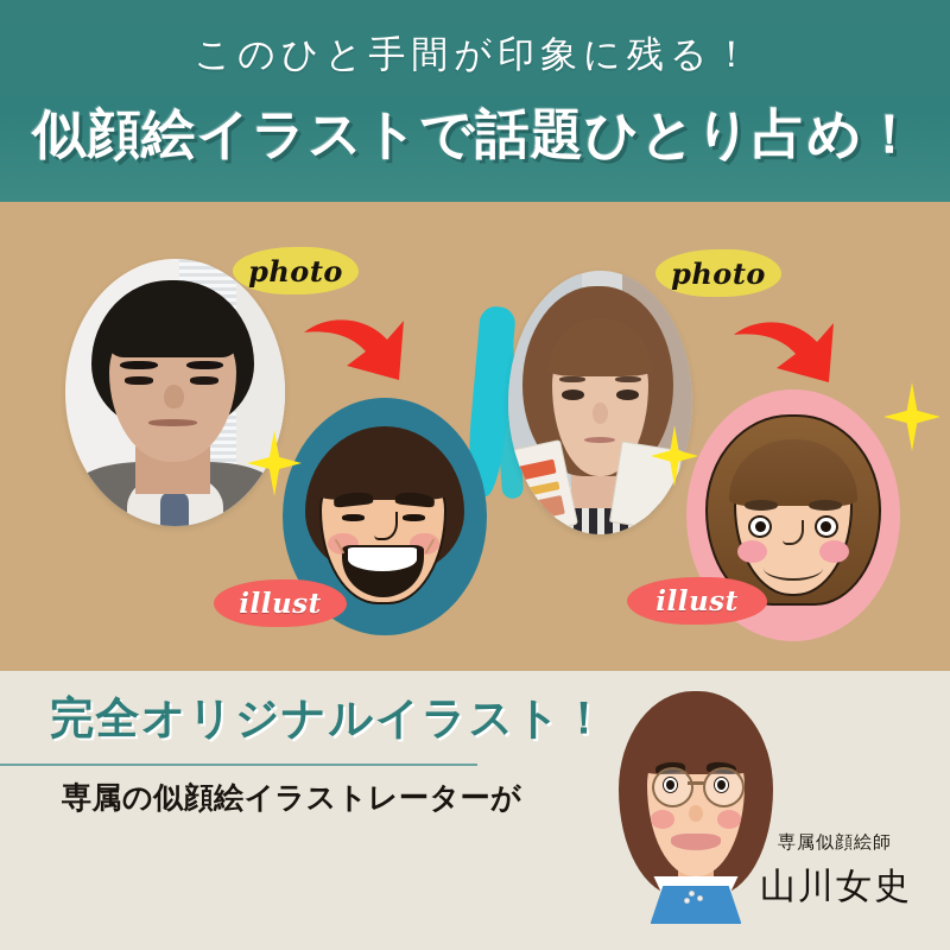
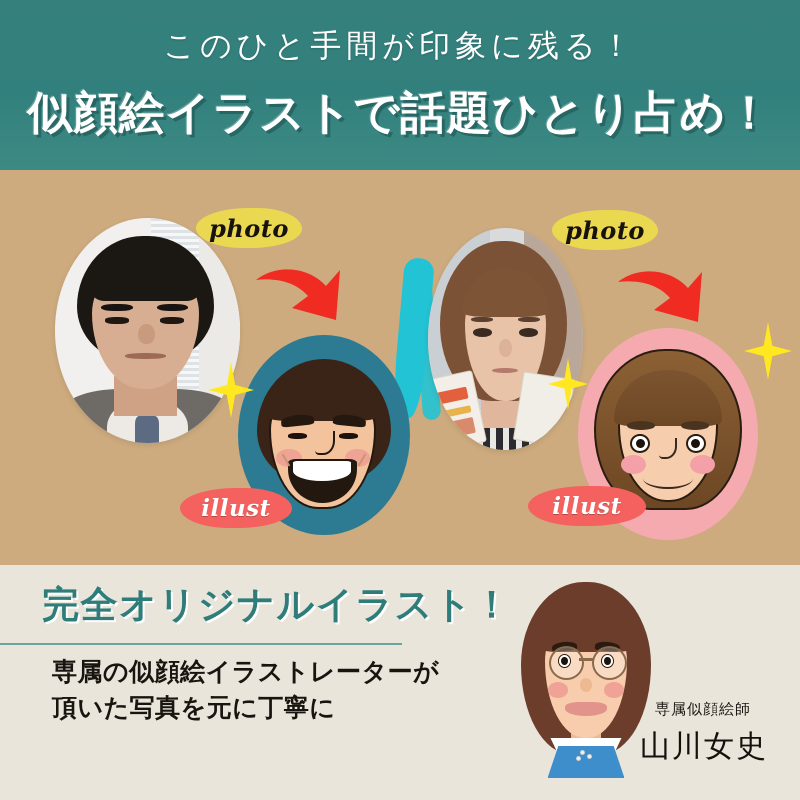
  このひと手間が印象に残る！
  似顔絵イラストで話題ひとり占め！
  photo
  illust
  photo
  illust
  完全オリジナルイラスト！
  専属の似顔絵イラストレーターが
+ 頂いた写真を元に丁寧に
  専属似顔絵師
  山川女史
